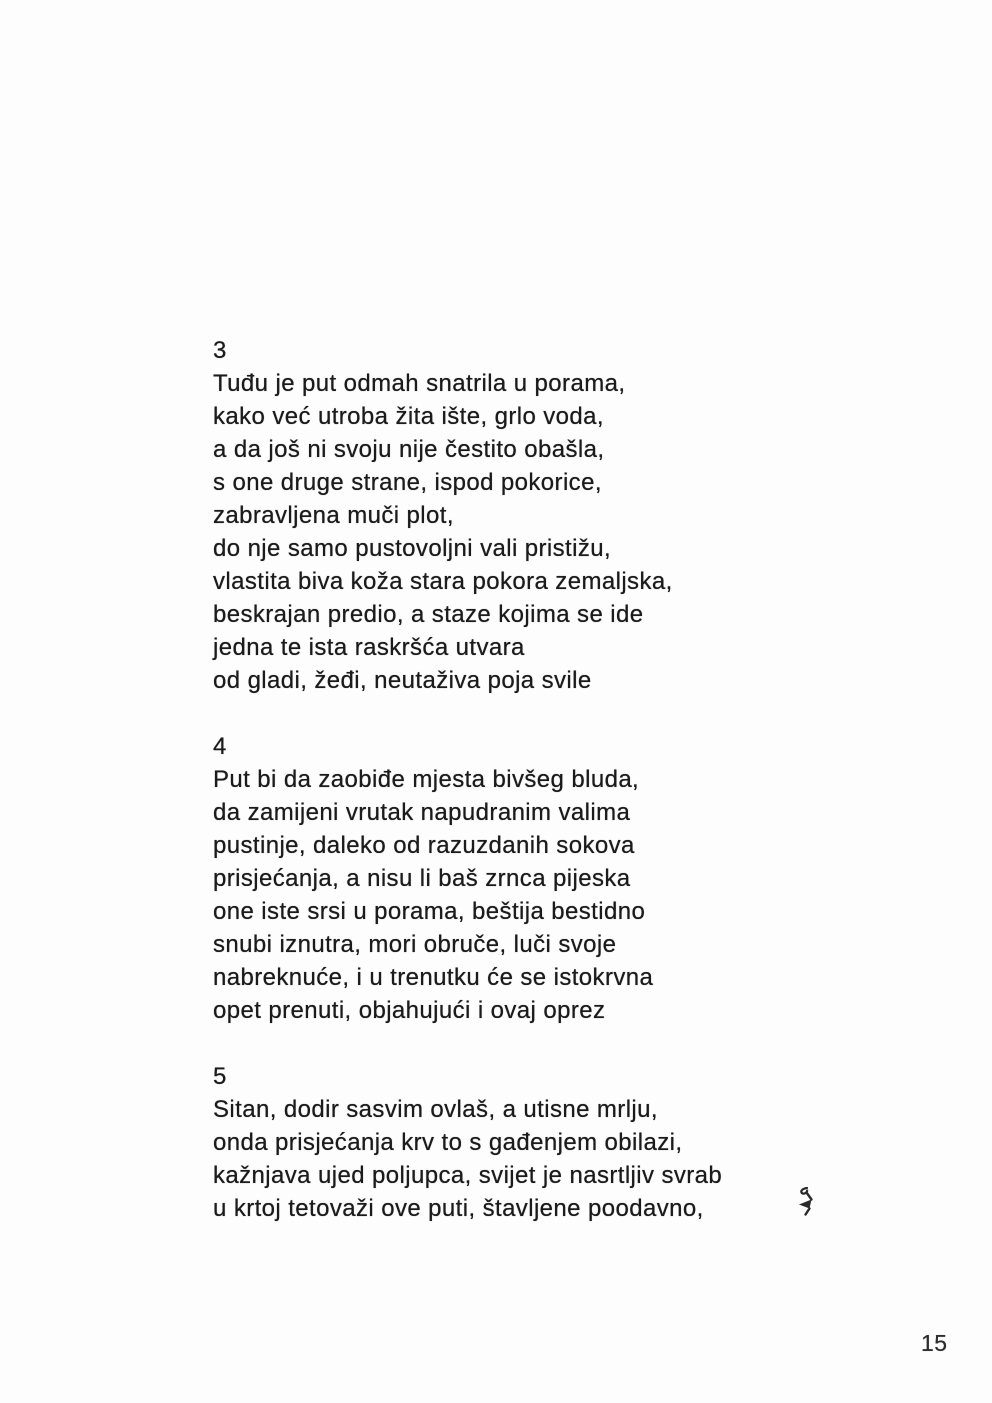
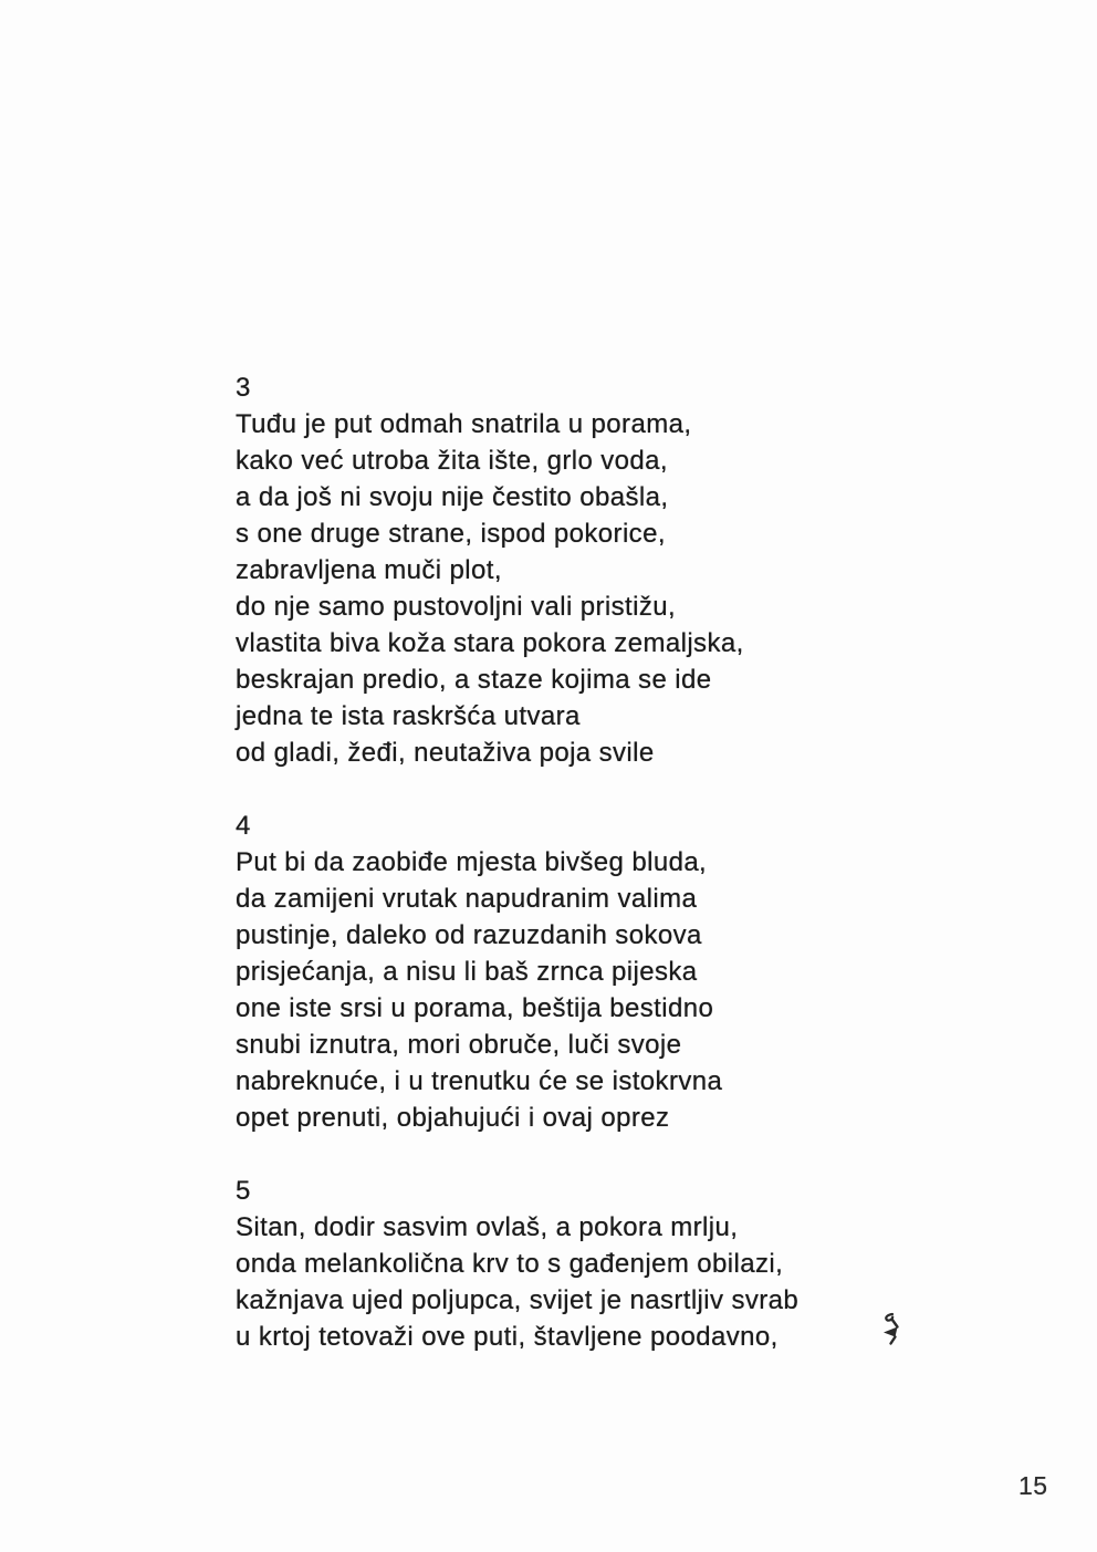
  3
  Tuđu je put odmah snatrila u porama,
  kako već utroba žita ište, grlo voda,
  a da još ni svoju nije čestito obašla,
  s one druge strane, ispod pokorice,
  zabravljena muči plot,
  do nje samo pustovoljni vali pristižu,
  vlastita biva koža stara pokora zemaljska,
  beskrajan predio, a staze kojima se ide
  jedna te ista raskršća utvara
  od gladi, žeđi, neutaživa poja svile
  4
  Put bi da zaobiđe mjesta bivšeg bluda,
  da zamijeni vrutak napudranim valima
  pustinje, daleko od razuzdanih sokova
  prisjećanja, a nisu li baš zrnca pijeska
  one iste srsi u porama, beštija bestidno
  snubi iznutra, mori obruče, luči svoje
  nabreknuće, i u trenutku će se istokrvna
  opet prenuti, objahujući i ovaj oprez
  5
- Sitan, dodir sasvim ovlaš, a utisne mrlju,
+ Sitan, dodir sasvim ovlaš, a pokora mrlju,
- onda prisjećanja krv to s gađenjem obilazi,
+ onda melankolična krv to s gađenjem obilazi,
  kažnjava ujed poljupca, svijet je nasrtljiv svrab
  u krtoj tetovaži ove puti, štavljene poodavno,
  15
